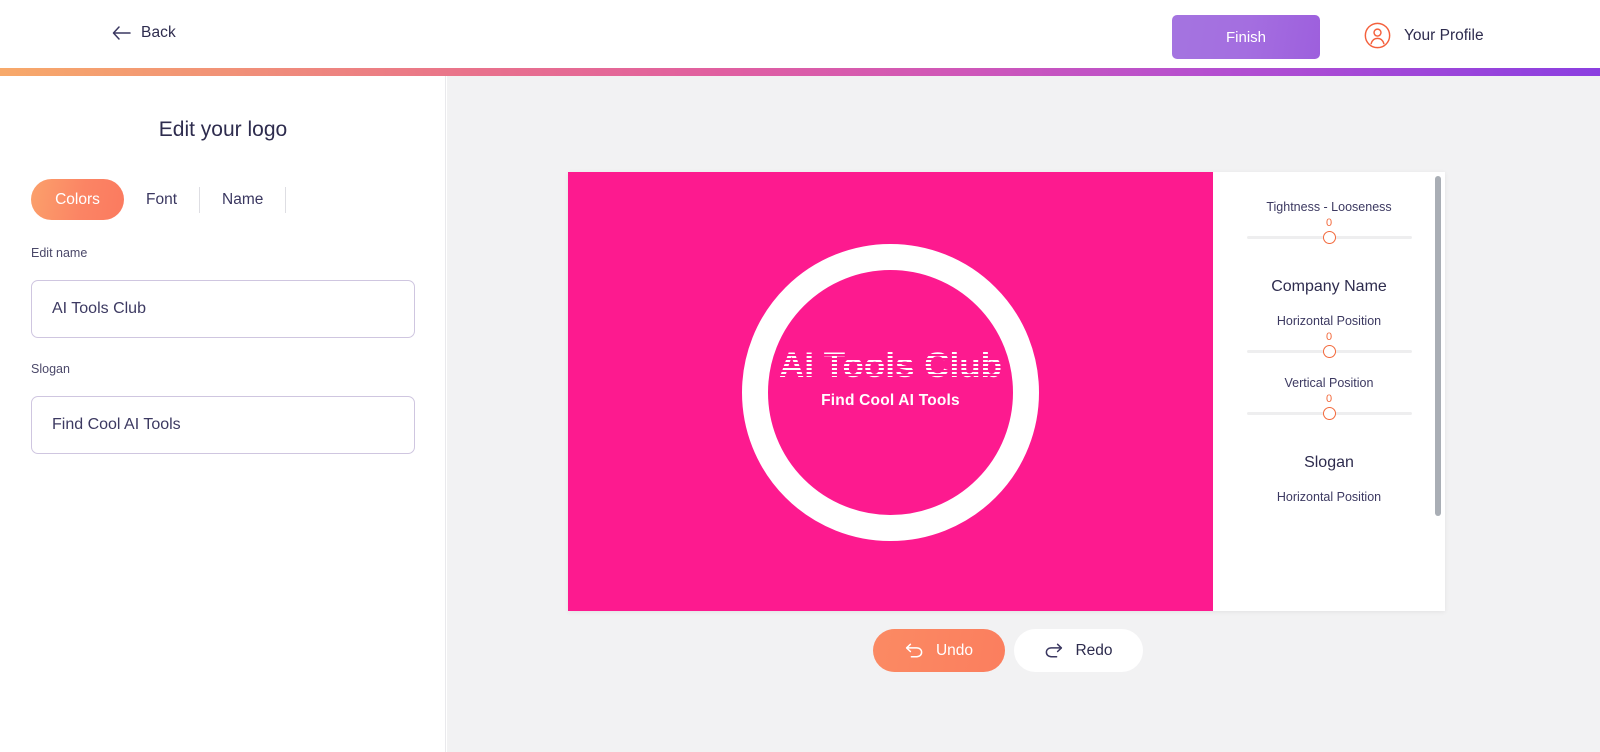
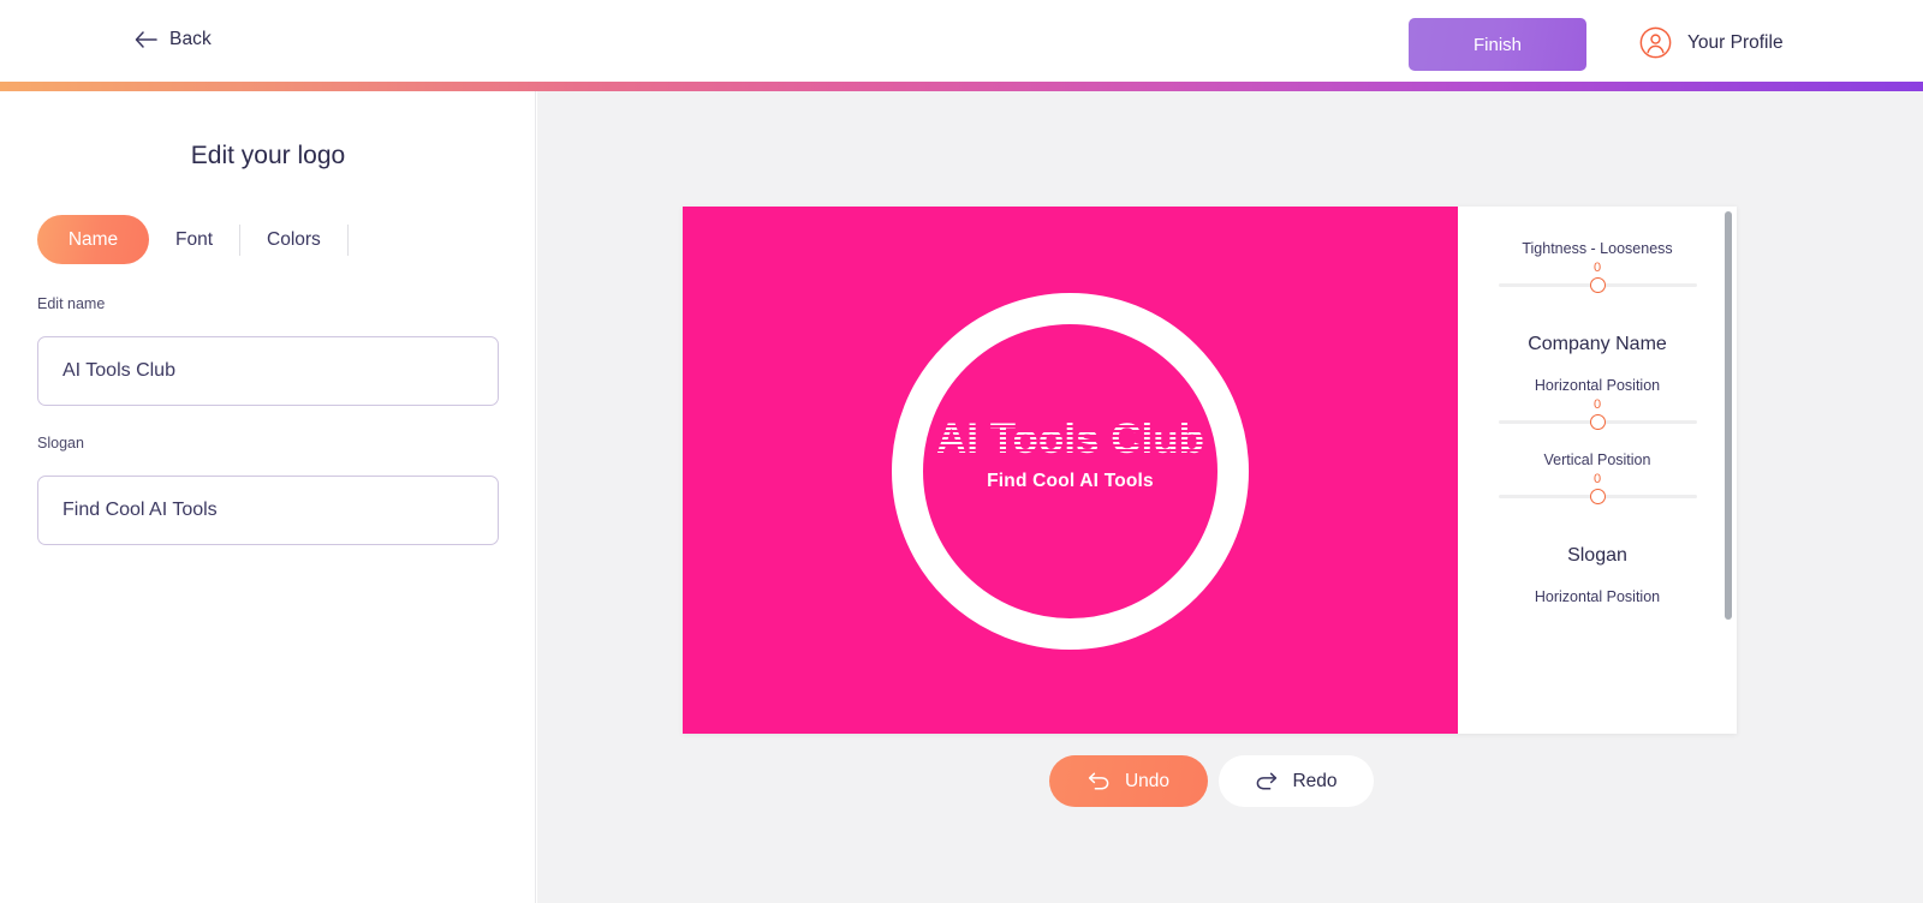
  Back
  Finish
  Your Profile
  Edit your logo
- Colors
+ Name
  Font
- Name
+ Colors
  Edit name
  AI Tools Club
  Slogan
  Find Cool AI Tools
  AI Tools Club
  Find Cool AI Tools
  Tightness - Looseness
  0
  Company Name
  Horizontal Position
  0
  Vertical Position
  0
  Slogan
  Horizontal Position
  Undo
  Redo
